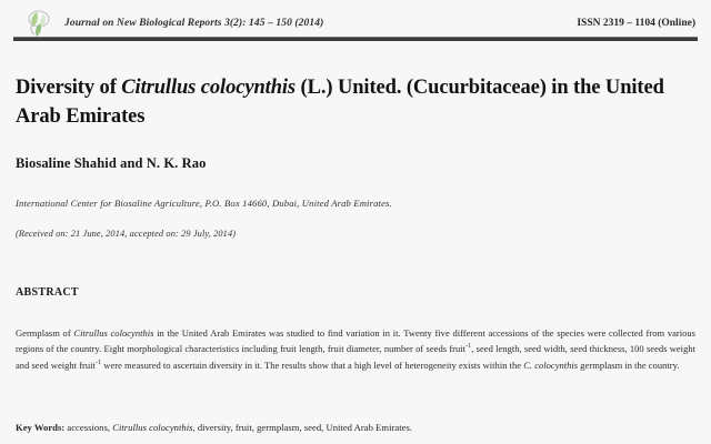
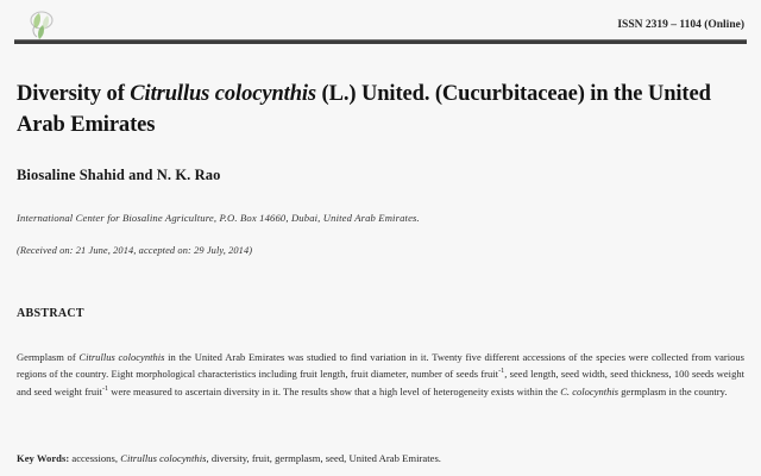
- Journal on New Biological Reports 3(2): 145 – 150 (2014)
  ISSN 2319 – 1104 (Online)
  Diversity of Citrullus colocynthis (L.) United. (Cucurbitaceae) in the United Arab Emirates
  Biosaline Shahid and N. K. Rao
  International Center for Biosaline Agriculture, P.O. Box 14660, Dubai, United Arab Emirates.
  (Received on: 21 June, 2014, accepted on: 29 July, 2014)
  ABSTRACT
  Germplasm of Citrullus colocynthis in the United Arab Emirates was studied to find variation in it. Twenty five different accessions of the species were collected from various regions of the country. Eight morphological characteristics including fruit length, fruit diameter, number of seeds fruit , seed length, seed width, seed thickness, 100 seeds weight and seed weight fruit were measured to ascertain diversity in it. The results show that a high level of heterogeneity exists within the C. colocynthis germplasm in the country.
  Key Words: accessions, Citrullus colocynthis, diversity, fruit, germplasm, seed, United Arab Emirates.
